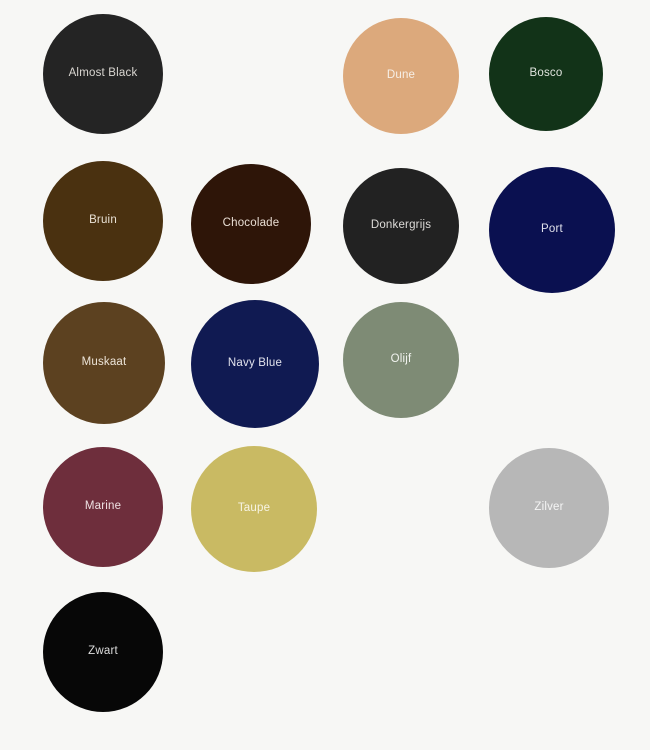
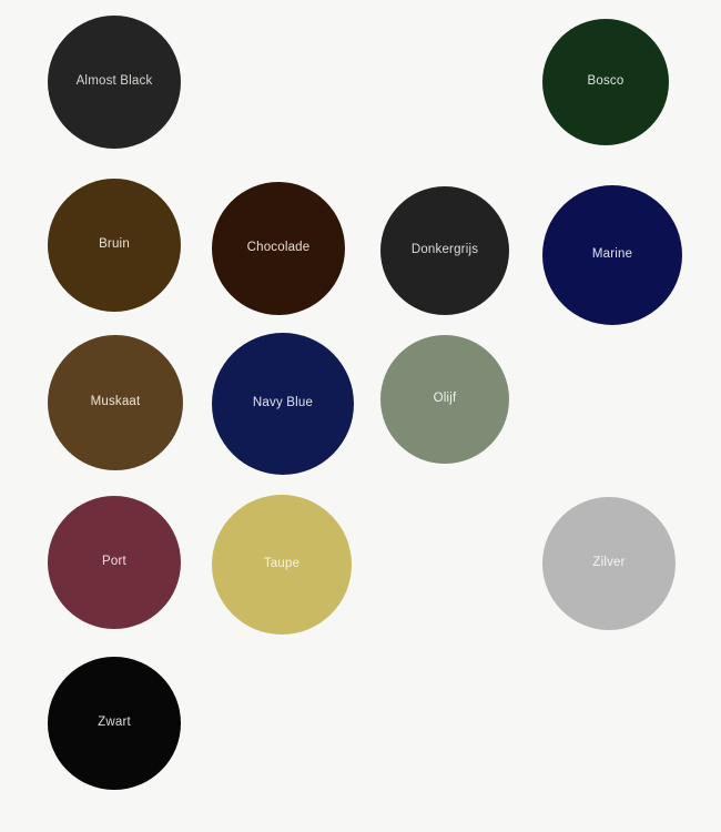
  Almost Black
- Dune
  Bosco
  Bruin
  Chocolade
  Donkergrijs
- Port
+ Marine
  Muskaat
  Navy Blue
  Olijf
- Marine
+ Port
  Taupe
  Zilver
  Zwart
